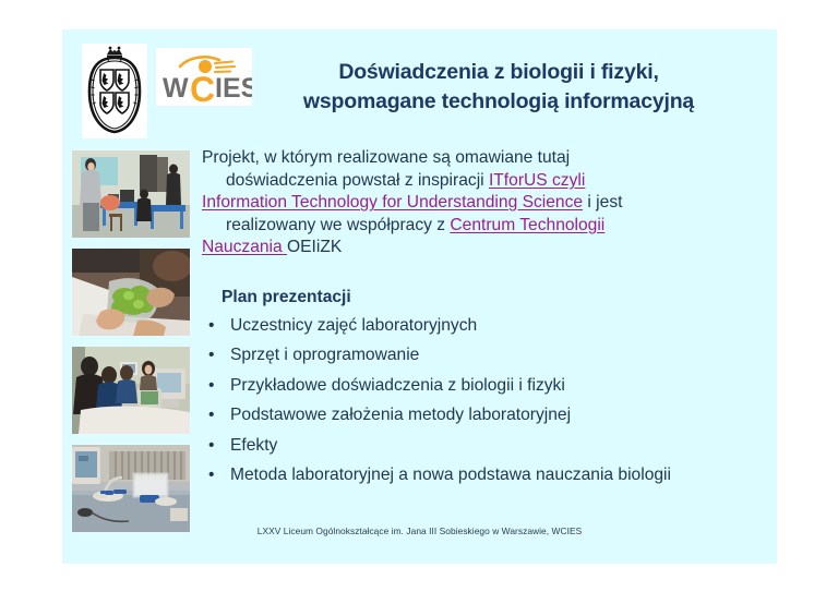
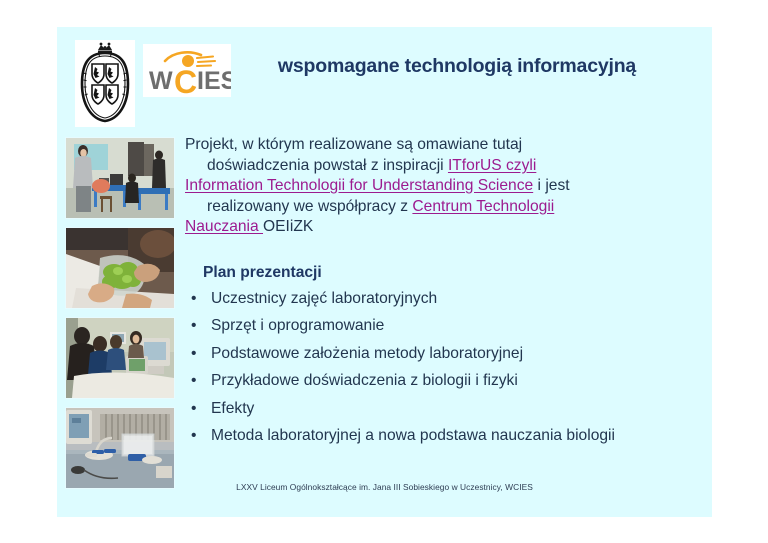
  W
  C
  IES
- Doświadczenia z biologii i fizyki,
  wspomagane technologią informacyjną
  Projekt, w którym realizowane są omawiane tutaj
  doświadczenia powstał z inspiracji ITforUS czyli
- Information Technology for Understanding Science i jest
+ Information Technologii for Understanding Science i jest
  realizowany we współpracy z Centrum Technologii
  Nauczania OEIiZK
  Plan prezentacji
  •
  Uczestnicy zajęć laboratoryjnych
  •
  Sprzęt i oprogramowanie
  •
- Przykładowe doświadczenia z biologii i fizyki
+ Podstawowe założenia metody laboratoryjnej
  •
- Podstawowe założenia metody laboratoryjnej
+ Przykładowe doświadczenia z biologii i fizyki
  •
  Efekty
  •
  Metoda laboratoryjnej a nowa podstawa nauczania biologii
- LXXV Liceum Ogólnokształcące im. Jana III Sobieskiego w Warszawie, WCIES
+ LXXV Liceum Ogólnokształcące im. Jana III Sobieskiego w Uczestnicy, WCIES
